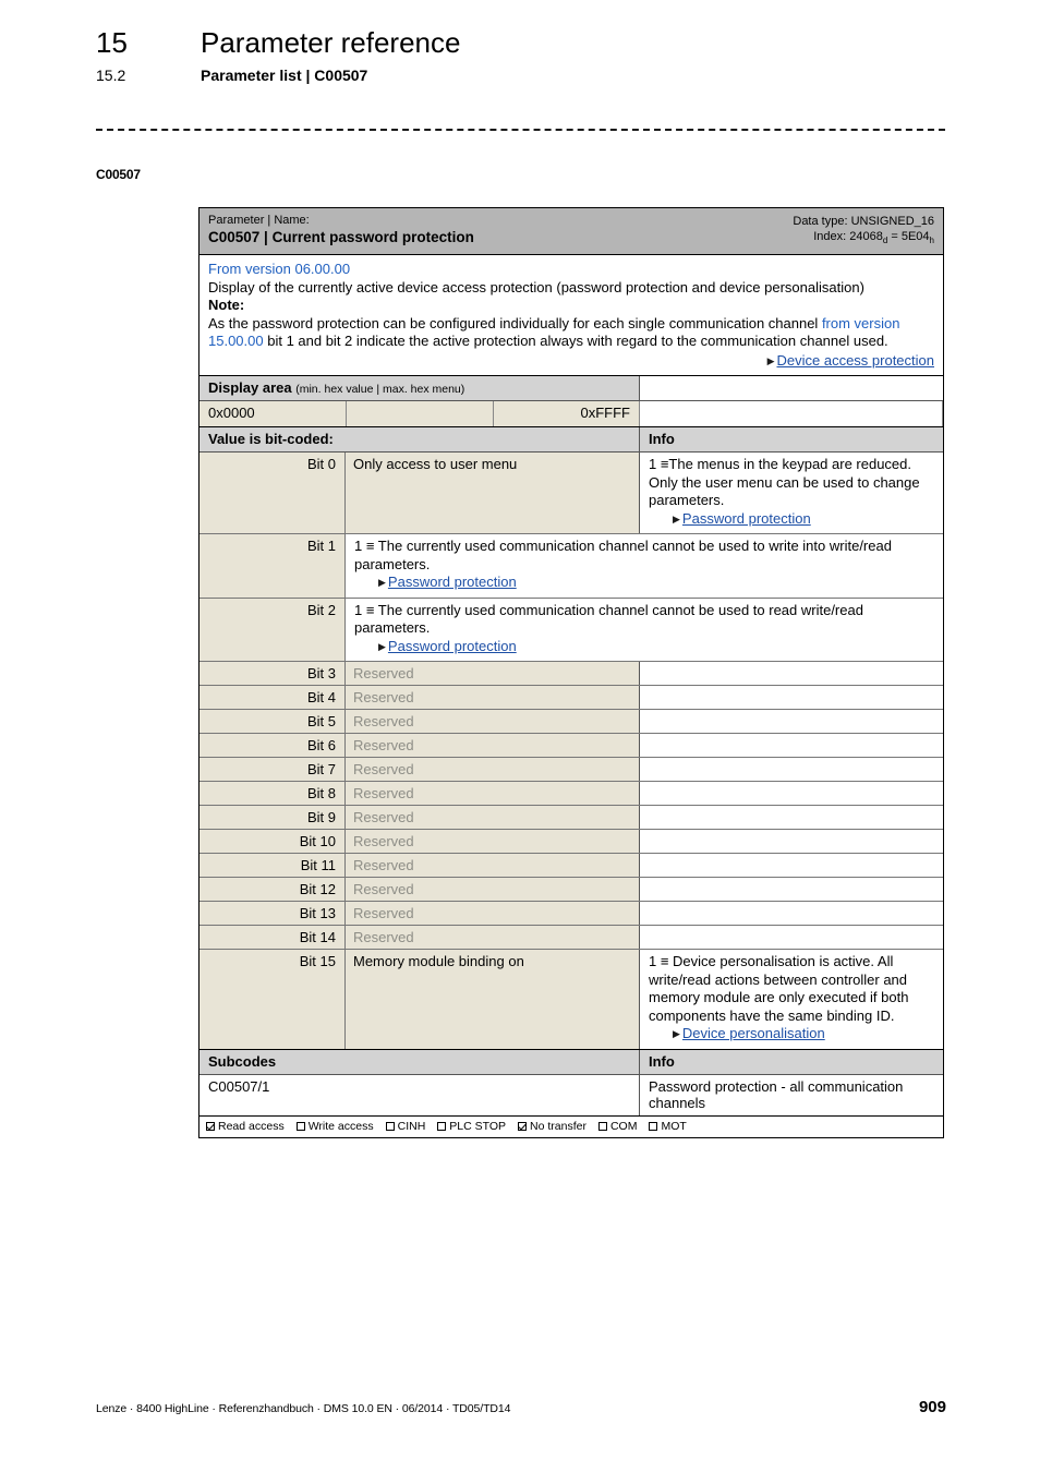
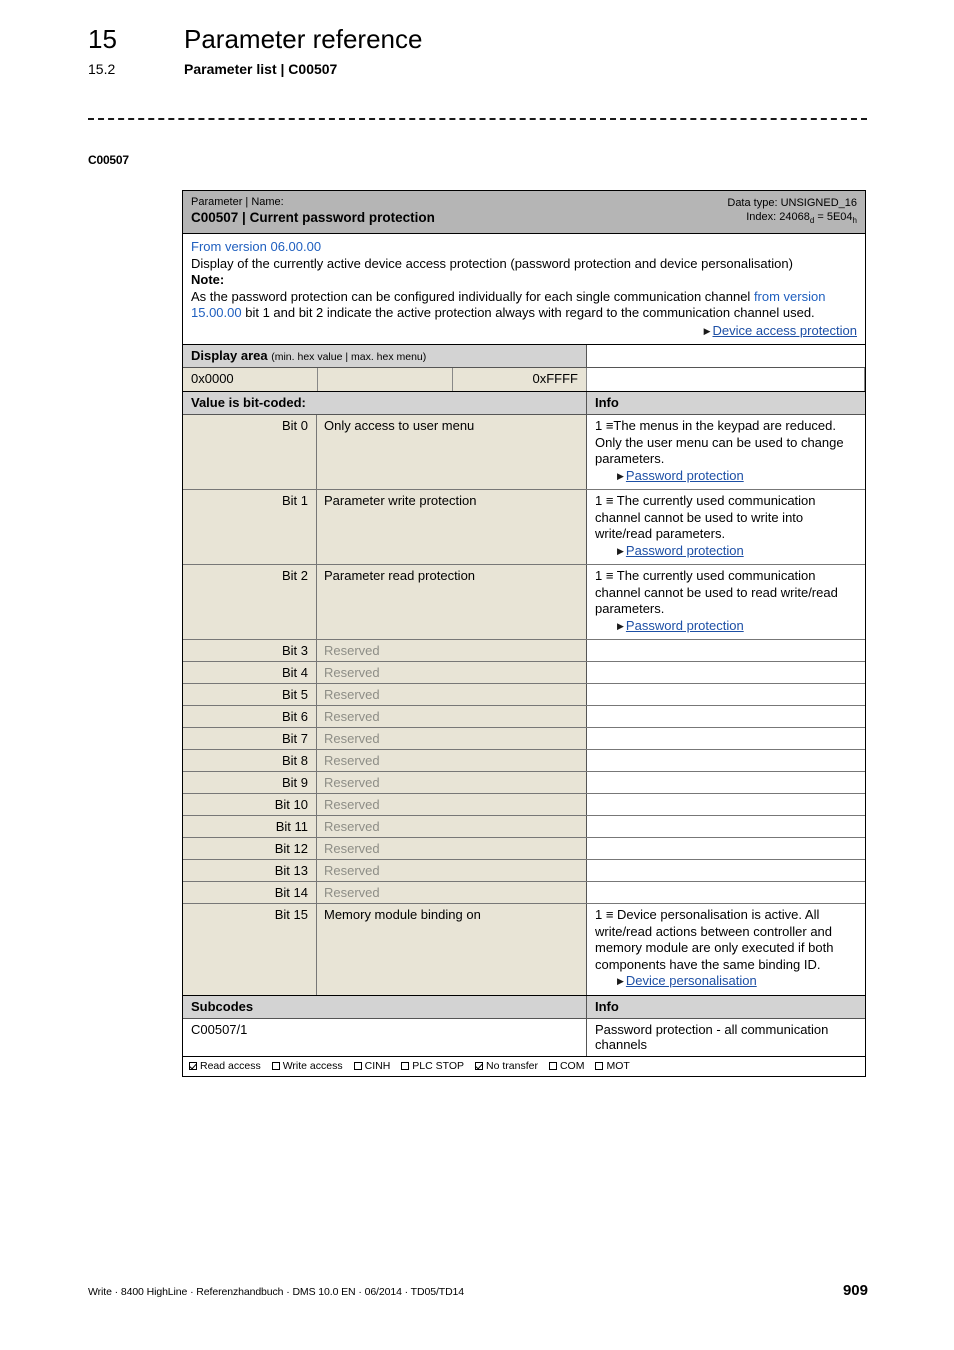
  15
  Parameter reference
  15.2
  Parameter list | C00507
  C00507
  Parameter | Name:
  C00507 | Current password protection
  Data type: UNSIGNED_16
  Index: 24068d = 5E04h
  From version 06.00.00
  Display of the currently active device access protection (password protection and device personalisation)
  Note:
  As the password protection can be configured individually for each single communication channel from version 15.00.00 bit 1 and bit 2 indicate the active protection always with regard to the communication channel used.
  ▶ Device access protection
  Display area (min. hex value | max. hex menu)
  0x0000
  0xFFFF
  Value is bit-coded:
  Info
  Bit 0
  Only access to user menu
  1 ≡The menus in the keypad are reduced. Only the user menu can be used to change parameters.
  ▶ Password protection
  Bit 1
+ Parameter write protection
  1 ≡ The currently used communication channel cannot be used to write into write/read parameters.
  ▶ Password protection
  Bit 2
+ Parameter read protection
  1 ≡ The currently used communication channel cannot be used to read write/read parameters.
  ▶ Password protection
  Bit 3
  Reserved
  Bit 4
  Reserved
  Bit 5
  Reserved
  Bit 6
  Reserved
  Bit 7
  Reserved
  Bit 8
  Reserved
  Bit 9
  Reserved
  Bit 10
  Reserved
  Bit 11
  Reserved
  Bit 12
  Reserved
  Bit 13
  Reserved
  Bit 14
  Reserved
  Bit 15
  Memory module binding on
  1 ≡ Device personalisation is active. All write/read actions between controller and memory module are only executed if both components have the same binding ID.
  ▶ Device personalisation
  Subcodes
  Info
  C00507/1
  Password protection - all communication channels
  Read access
  Write access
  CINH
  PLC STOP
  No transfer
  COM
  MOT
- Lenze · 8400 HighLine · Referenzhandbuch · DMS 10.0 EN · 06/2014 · TD05/TD14
+ Write · 8400 HighLine · Referenzhandbuch · DMS 10.0 EN · 06/2014 · TD05/TD14
  909
